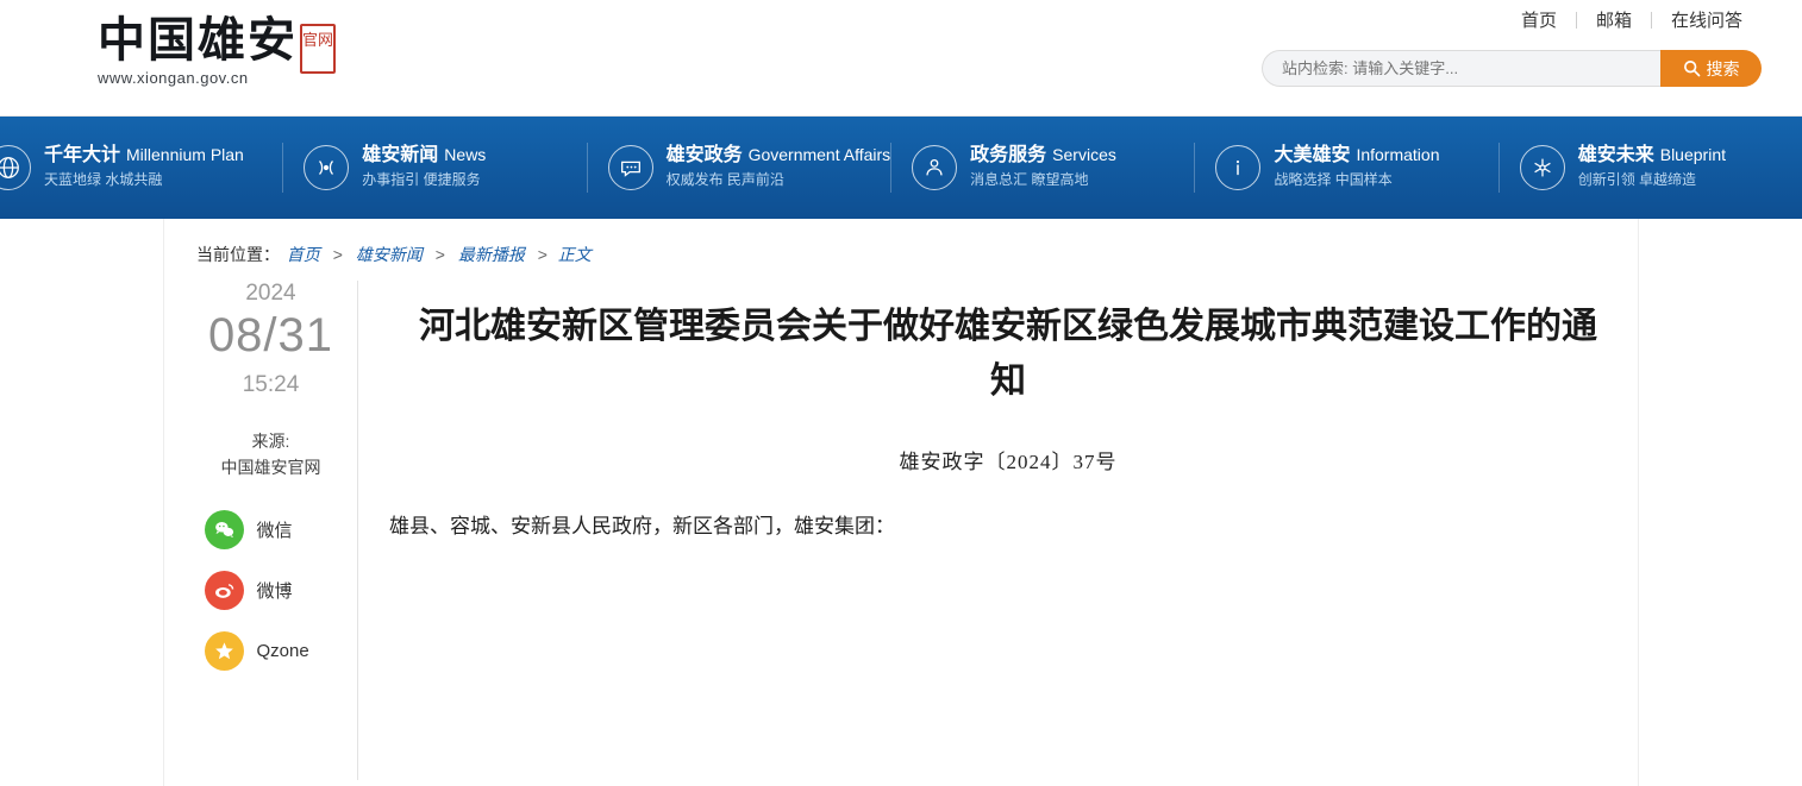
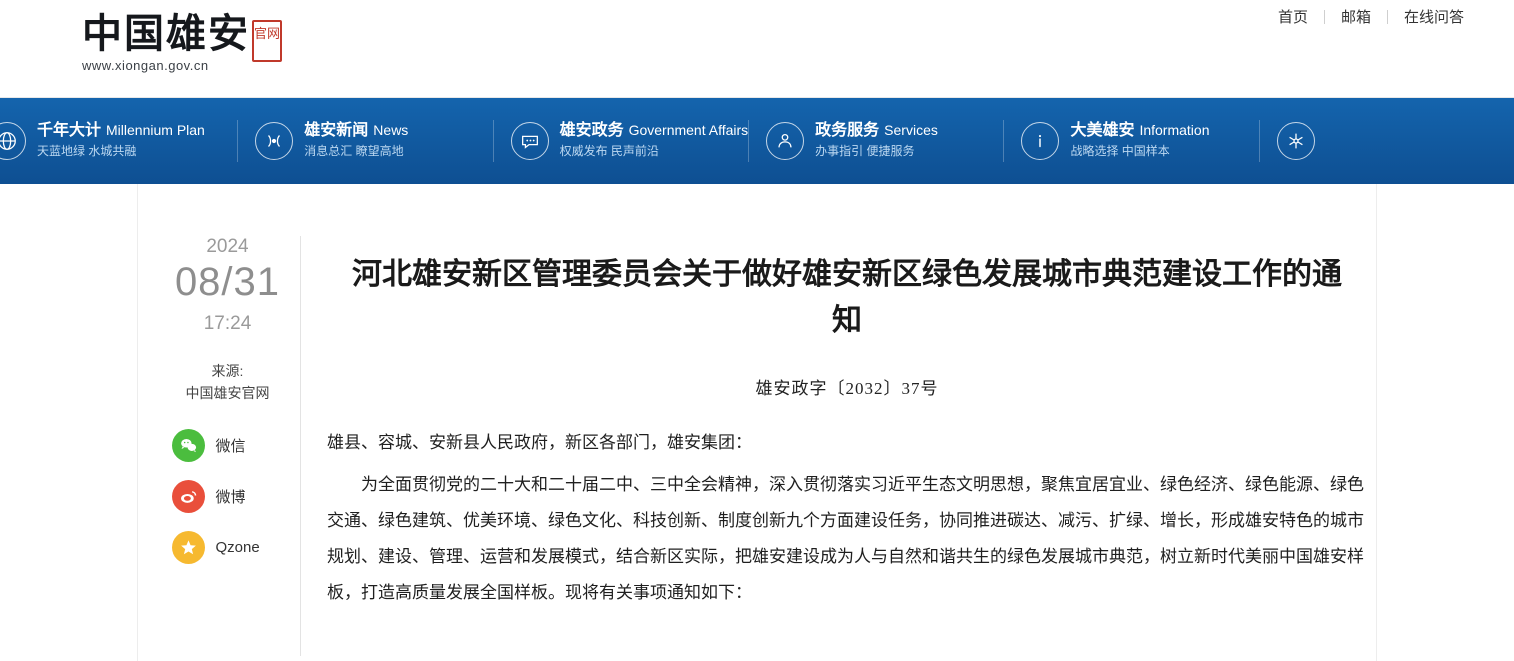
  中国雄安
  www.xiongan.gov.cn
  官网
  首页
  邮箱
  在线问答
- 站内检索: 请输入关键字...
- 搜索
  千年大计 Millennium Plan 天蓝地绿 水城共融
- 雄安新闻 News 办事指引 便捷服务
+ 雄安新闻 News 消息总汇 瞭望高地
  雄安政务 Government Affairs 权威发布 民声前沿
- 政务服务 Services 消息总汇 瞭望高地
+ 政务服务 Services 办事指引 便捷服务
  大美雄安 Information 战略选择 中国样本
- 雄安未来 Blueprint 创新引领 卓越缔造
- 当前位置： 首页 > 雄安新闻 > 最新播报 > 正文
  2024
  08/31
- 15:24
+ 17:24
  来源:
  中国雄安官网
  微信
  微博
  Qzone
  河北雄安新区管理委员会关于做好雄安新区绿色发展城市典范建设工作的通知
- 雄安政字〔2024〕37号
+ 雄安政字〔2032〕37号
  雄县、容城、安新县人民政府，新区各部门，雄安集团：
+ 为全面贯彻党的二十大和二十届二中、三中全会精神，深入贯彻落实习近平生态文明思想，聚焦宜居宜业、绿色经济、绿色能源、绿色交通、绿色建筑、优美环境、绿色文化、科技创新、制度创新九个方面建设任务，协同推进碳达、减污、扩绿、增长，形成雄安特色的城市规划、建设、管理、运营和发展模式，结合新区实际，把雄安建设成为人与自然和谐共生的绿色发展城市典范，树立新时代美丽中国雄安样板，打造高质量发展全国样板。现将有关事项通知如下：
